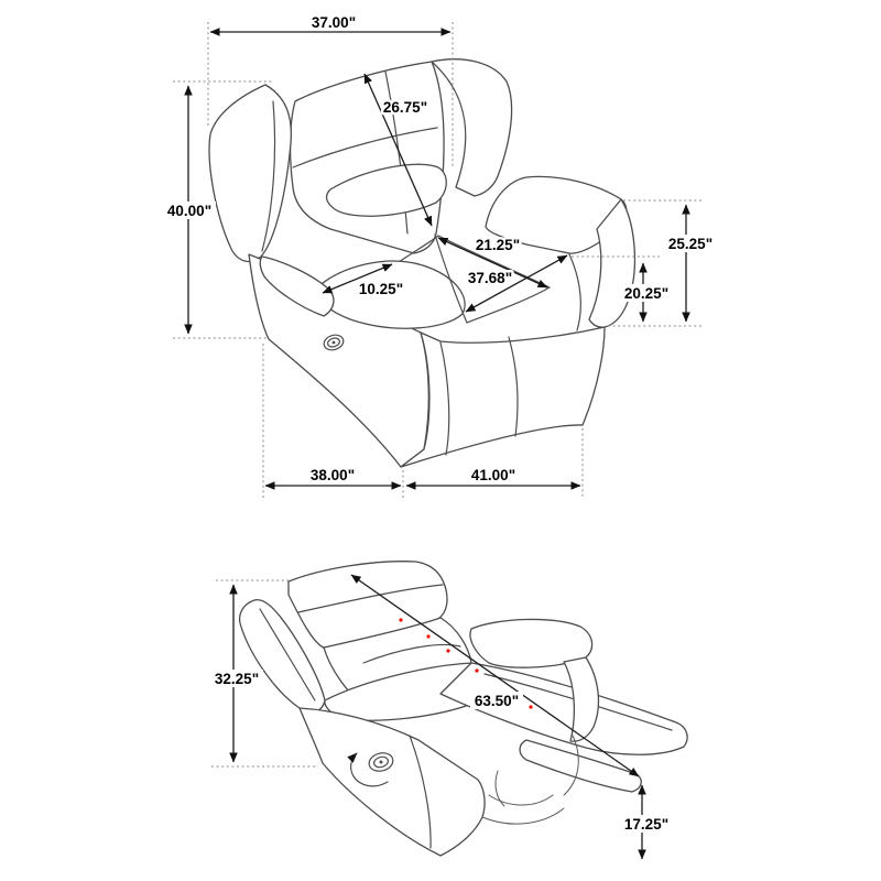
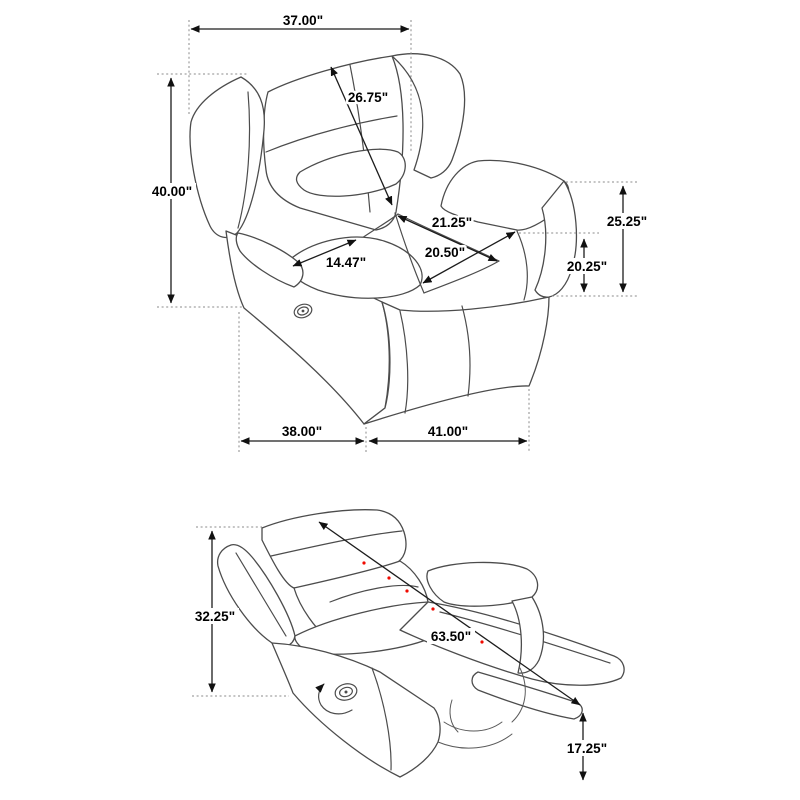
  37.00"
  40.00"
  26.75"
  21.25"
- 37.68"
+ 20.50"
- 10.25"
+ 14.47"
  25.25"
  20.25"
  38.00"
  41.00"
  32.25"
  63.50"
  17.25"
